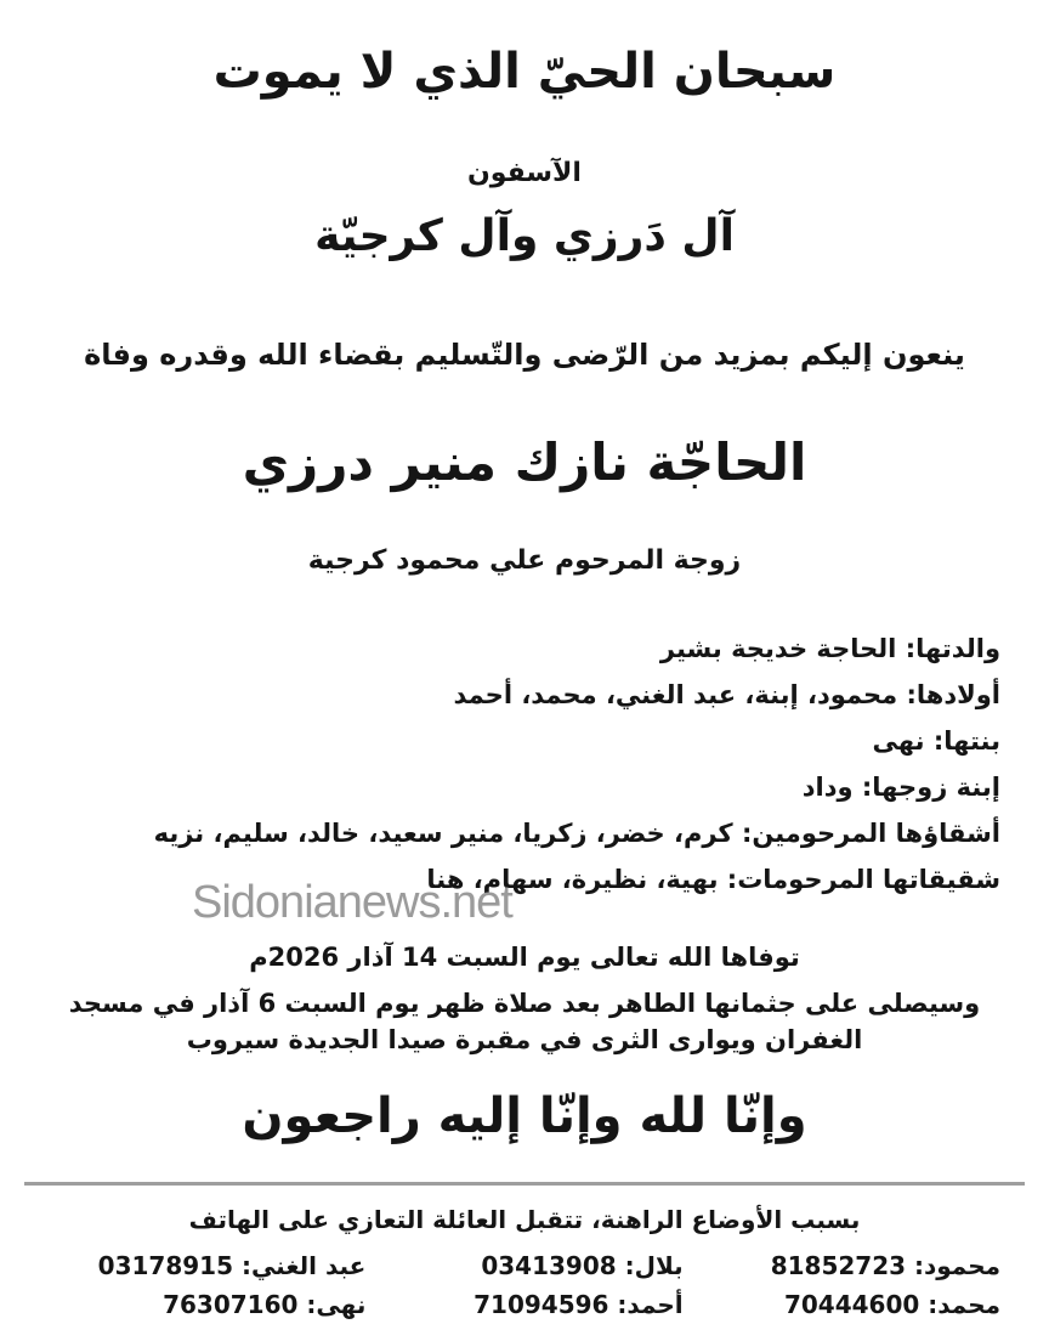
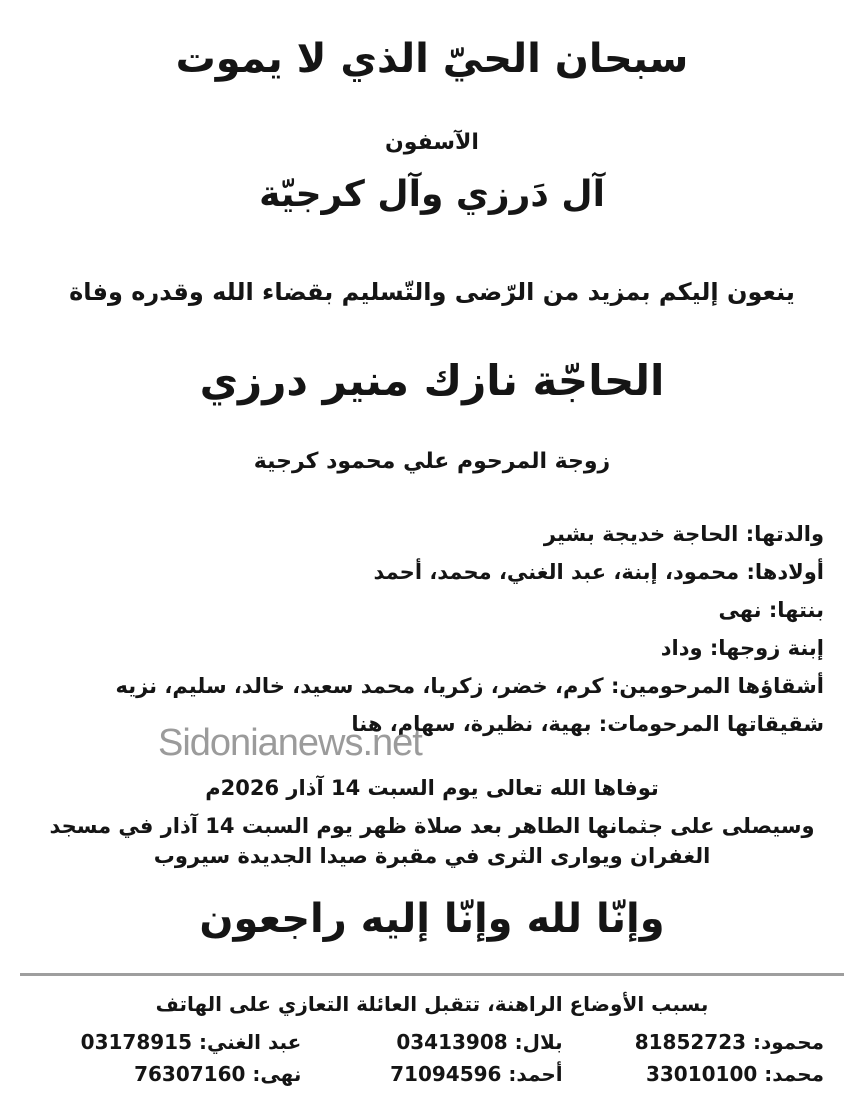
  سبحان الحيّ الذي لا يموت
  الآسفون
  آل دَرزي وآل كرجيّة
  ينعون إليكم بمزيد من الرّضى والتّسليم بقضاء الله وقدره وفاة
  الحاجّة نازك منير درزي
  زوجة المرحوم علي محمود كرجية
  والدتها: الحاجة خديجة بشير
  أولادها: محمود، إبنة، عبد الغني، محمد، أحمد
  بنتها: نهى
  إبنة زوجها: وداد
- أشقاؤها المرحومين: كرم، خضر، زكريا، منير سعيد، خالد، سليم، نزيه
+ أشقاؤها المرحومين: كرم، خضر، زكريا، محمد سعيد، خالد، سليم، نزيه
  شقيقاتها المرحومات: بهية، نظيرة، سهام، هنا
  توفاها الله تعالى يوم السبت 14 آذار 2026م
- وسيصلى على جثمانها الطاهر بعد صلاة ظهر يوم السبت 6 آذار في مسجد الغفران ويوارى الثرى في مقبرة صيدا الجديدة سيروب
+ وسيصلى على جثمانها الطاهر بعد صلاة ظهر يوم السبت 14 آذار في مسجد الغفران ويوارى الثرى في مقبرة صيدا الجديدة سيروب
  وإنّا لله وإنّا إليه راجعون
  بسبب الأوضاع الراهنة، تتقبل العائلة التعازي على الهاتف
  محمود: 81852723
  بلال: 03413908
  عبد الغني: 03178915
- محمد: 70444600
+ محمد: 33010100
  أحمد: 71094596
  نهى: 76307160
  Sidonianews.net
